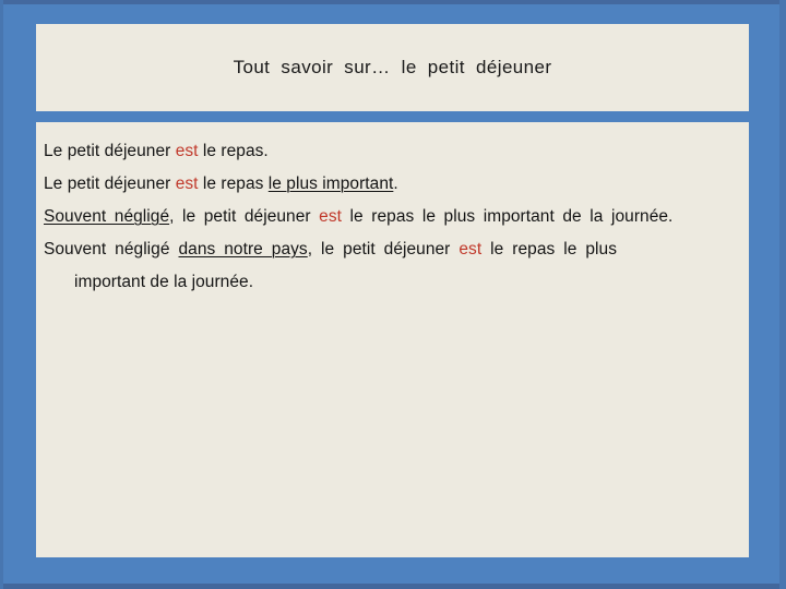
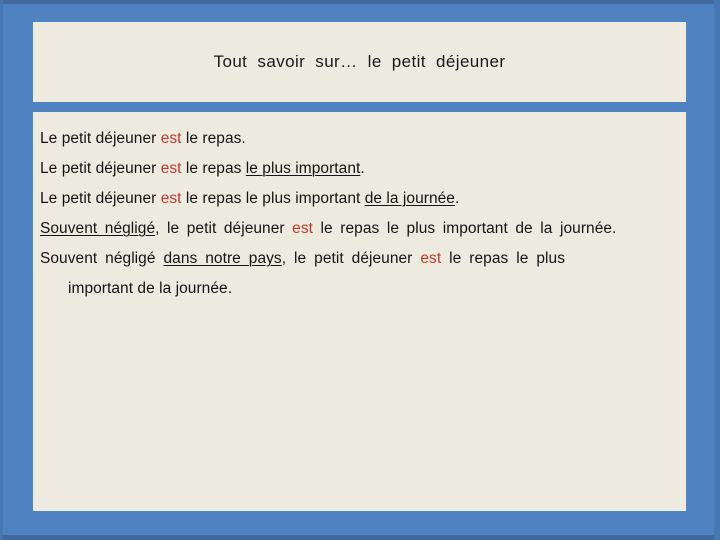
  Tout savoir sur… le petit déjeuner
  Le petit déjeuner est le repas.
  Le petit déjeuner est le repas le plus important.
+ Le petit déjeuner est le repas le plus important de la journée.
  Souvent négligé, le petit déjeuner est le repas le plus important de la journée.
  Souvent négligé dans notre pays, le petit déjeuner est le repas le plus
  important de la journée.
